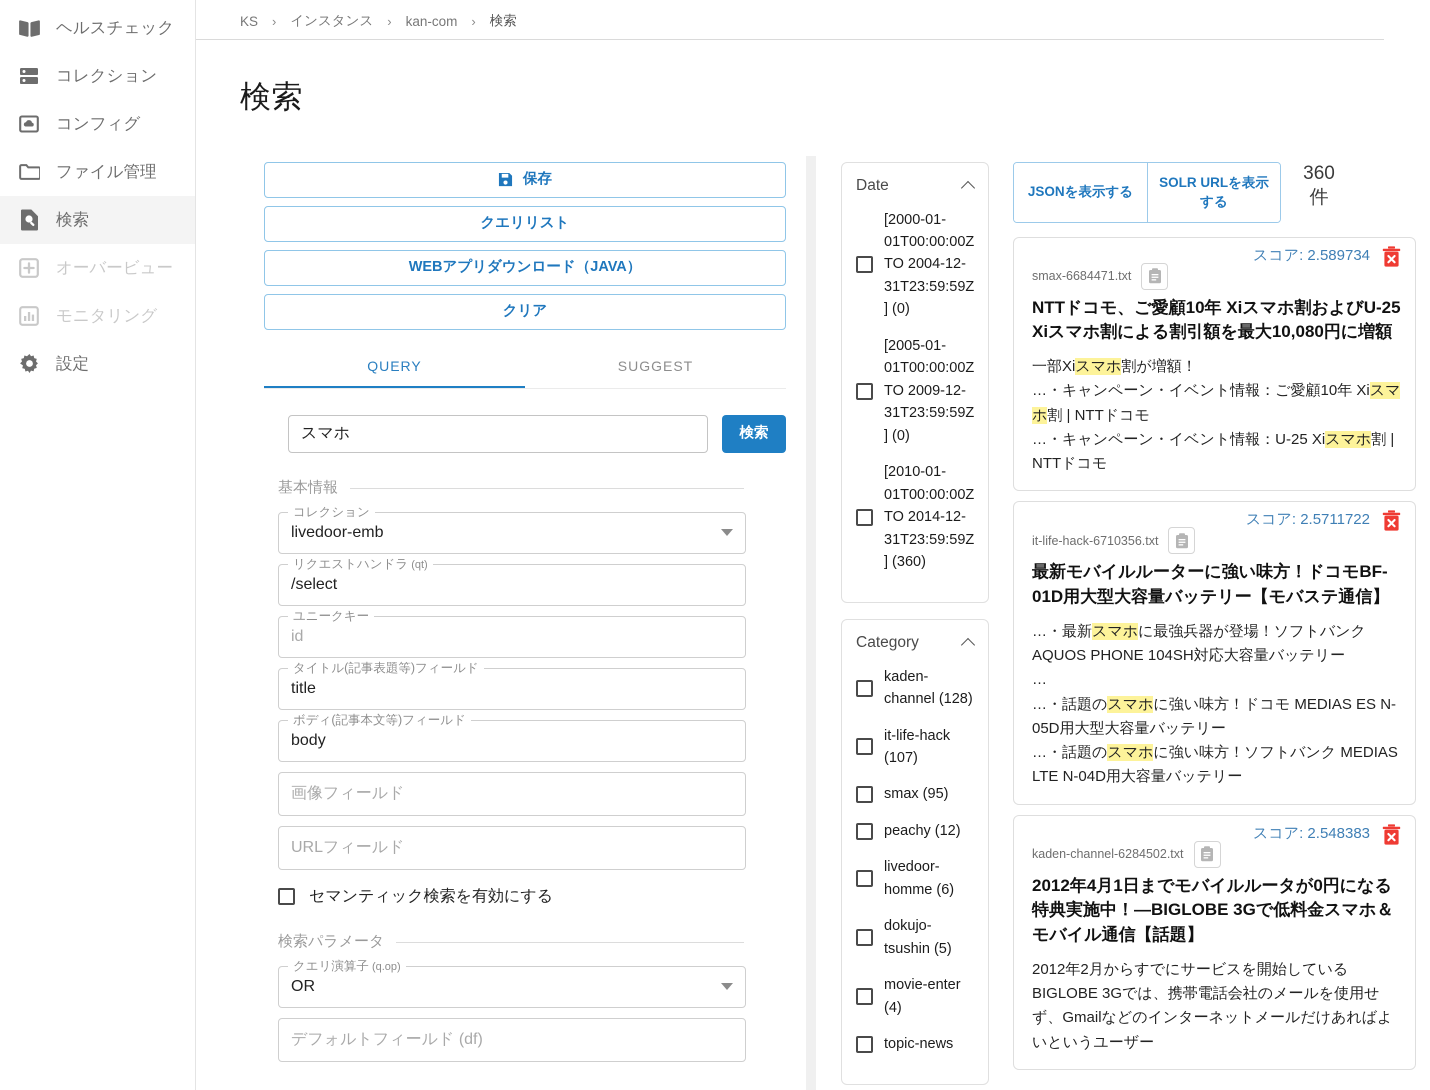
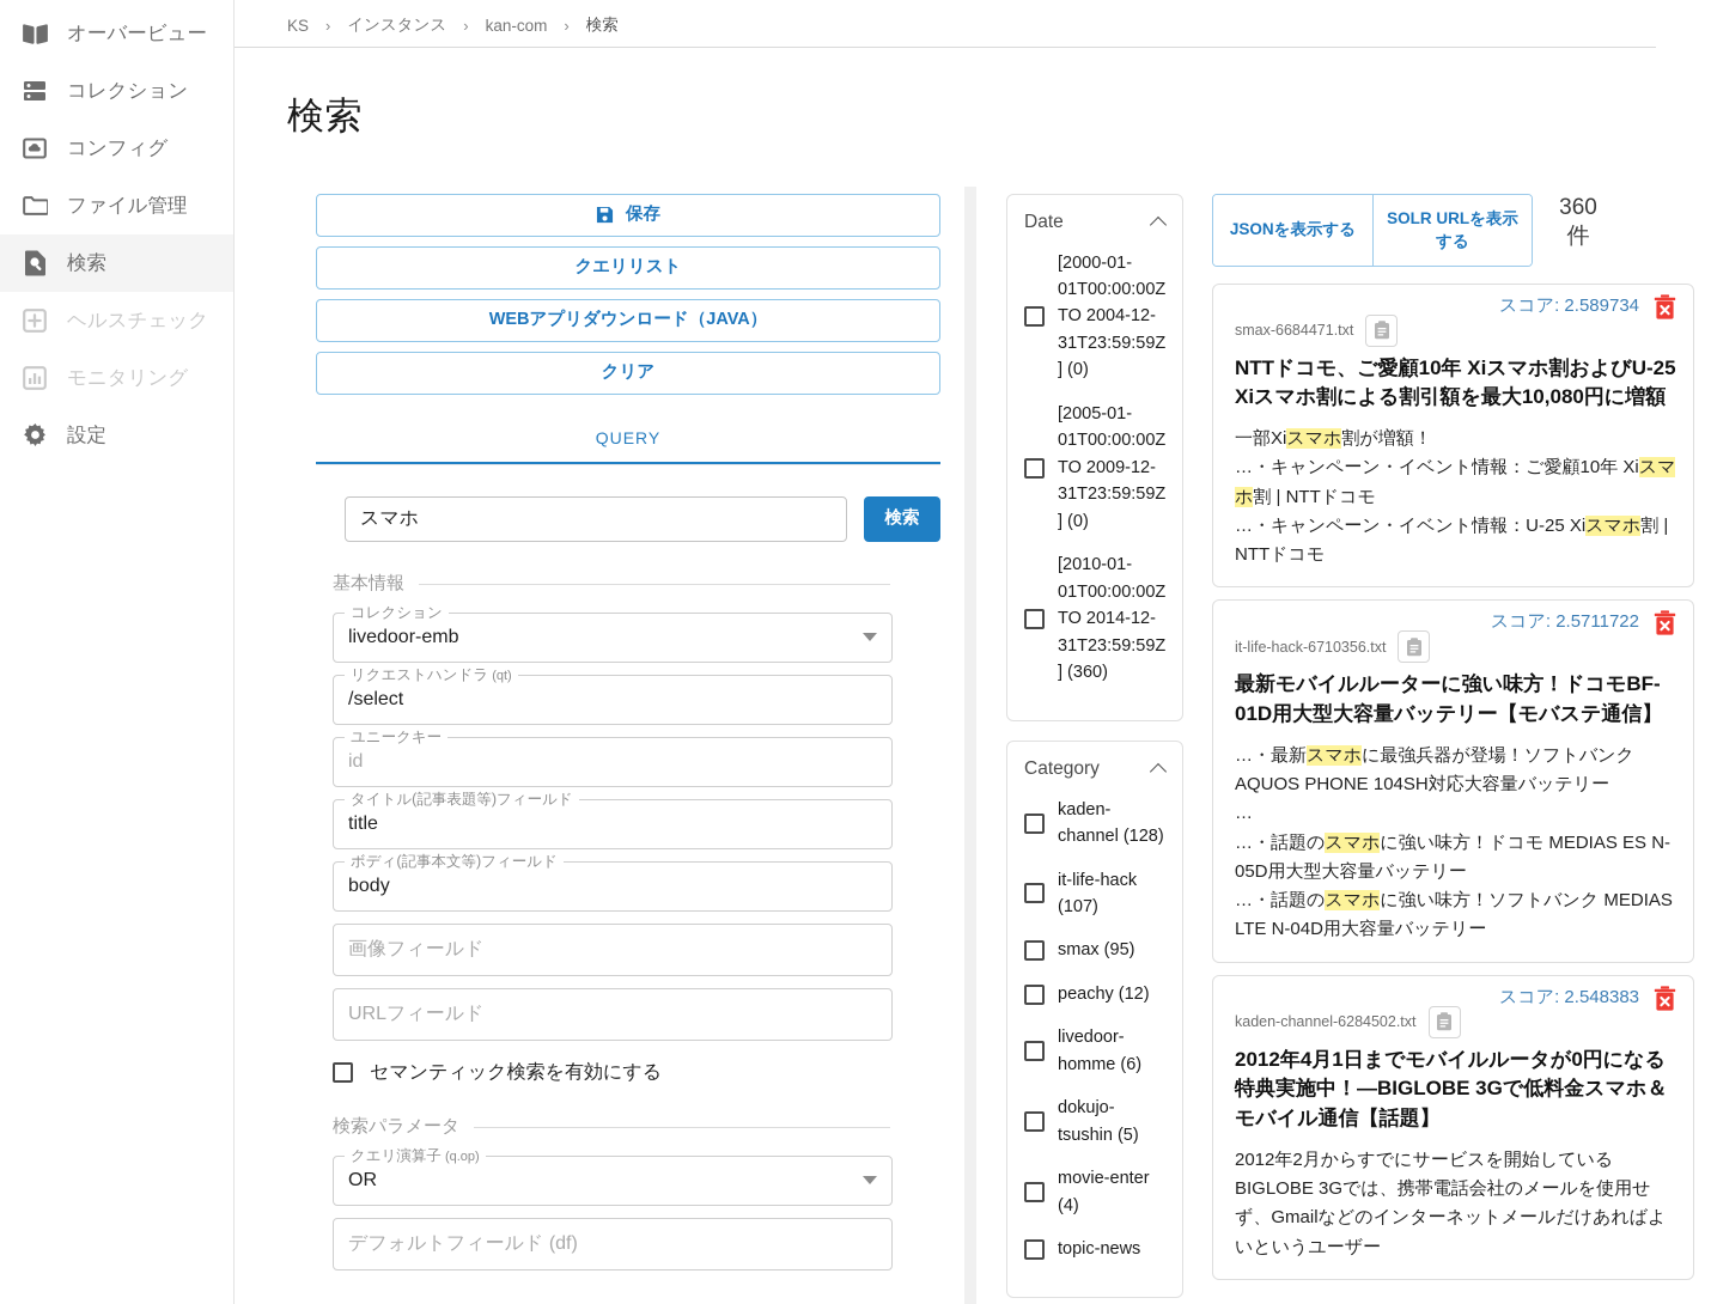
- ヘルスチェック
+ オーバービュー
  コレクション
  コンフィグ
  ファイル管理
  検索
- オーバービュー
+ ヘルスチェック
  モニタリング
  設定
  KS
  ›
  インスタンス
  ›
  kan-com
  ›
  検索
  検索
  保存
  クエリリスト
  WEBアプリダウンロード（JAVA）
  クリア
  QUERY
- SUGGEST
  スマホ
  検索
  基本情報
  コレクション
  livedoor-emb
  リクエストハンドラ (qt)
  /select
  ユニークキー
  id
  タイトル(記事表題等)フィールド
  title
  ボディ(記事本文等)フィールド
  body
  画像フィールド
  URLフィールド
  セマンティック検索を有効にする
  検索パラメータ
  クエリ演算子 (q.op)
  OR
  デフォルトフィールド (df)
  Date
  [2000-01-01T00:00:00Z TO 2004-12-31T23:59:59Z] (0)
  [2005-01-01T00:00:00Z TO 2009-12-31T23:59:59Z] (0)
  [2010-01-01T00:00:00Z TO 2014-12-31T23:59:59Z] (360)
  Category
  kaden-channel (128)
  it-life-hack (107)
  smax (95)
  peachy (12)
  livedoor-homme (6)
  dokujo-tsushin (5)
  movie-enter (4)
  topic-news
  JSONを表示する
  SOLR URLを表示する
  360
  件
  スコア: 2.589734
  smax-6684471.txt
  NTTドコモ、ご愛顧10年 Xiスマホ割およびU-25 Xiスマホ割による割引額を最大10,080円に増額
  一部Xiスマホ割が増額！
  …・キャンペーン・イベント情報：ご愛顧10年 Xiスマホ割 | NTTドコモ
  …・キャンペーン・イベント情報：U-25 Xiスマホ割 | NTTドコモ
  スコア: 2.5711722
  it-life-hack-6710356.txt
  最新モバイルルーターに強い味方！ドコモBF-01D用大型大容量バッテリー【モバステ通信】
  …・最新スマホに最強兵器が登場！ソフトバンク AQUOS PHONE 104SH対応大容量バッテリー
  …
  …・話題のスマホに強い味方！ドコモ MEDIAS ES N-05D用大型大容量バッテリー
  …・話題のスマホに強い味方！ソフトバンク MEDIAS LTE N-04D用大容量バッテリー
  スコア: 2.548383
  kaden-channel-6284502.txt
  2012年4月1日までモバイルルータが0円になる特典実施中！―BIGLOBE 3Gで低料金スマホ＆モバイル通信【話題】
  2012年2月からすでにサービスを開始しているBIGLOBE 3Gでは、携帯電話会社のメールを使用せず、Gmailなどのインターネットメールだけあればよいというユーザー
